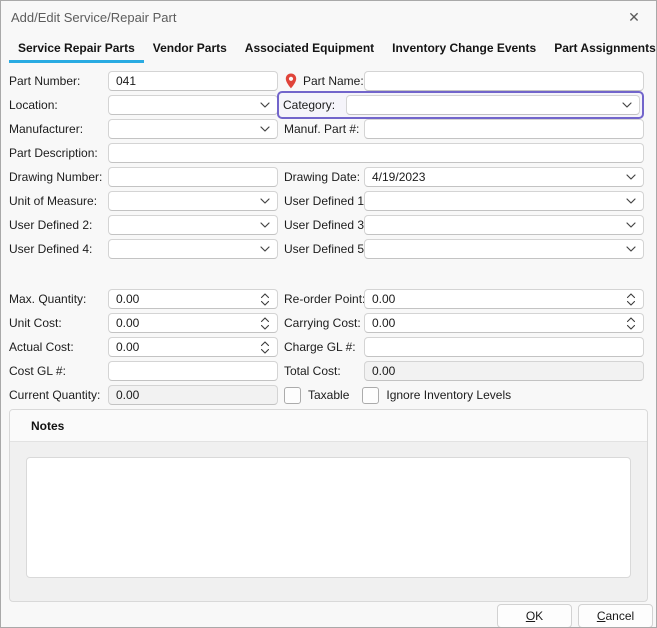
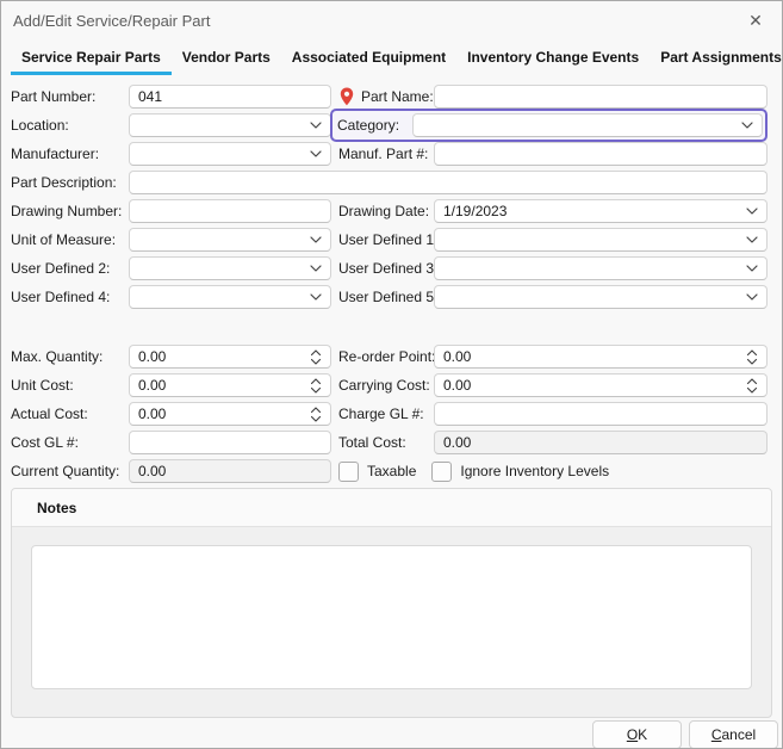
  Add/Edit Service/Repair Part
  ✕
  Service Repair Parts
  Vendor Parts
  Associated Equipment
  Inventory Change Events
  Part Assignments
  Part Number:
  041
  Part Name:
  Location:
  Category:
  Manufacturer:
  Manuf. Part #:
  Part Description:
  Drawing Number:
  Drawing Date:
- 4/19/2023
+ 1/19/2023
  Unit of Measure:
  User Defined 1
  User Defined 2:
  User Defined 3
  User Defined 4:
  User Defined 5
  Max. Quantity:
  0.00
  Re-order Point
  0.00
  Unit Cost:
  0.00
  Carrying Cost:
  0.00
  Actual Cost:
  0.00
  Charge GL #:
  Cost GL #:
  Total Cost:
  0.00
  Current Quantity:
  0.00
  Taxable
  Ignore Inventory Levels
  Notes
  OK
  Cancel
